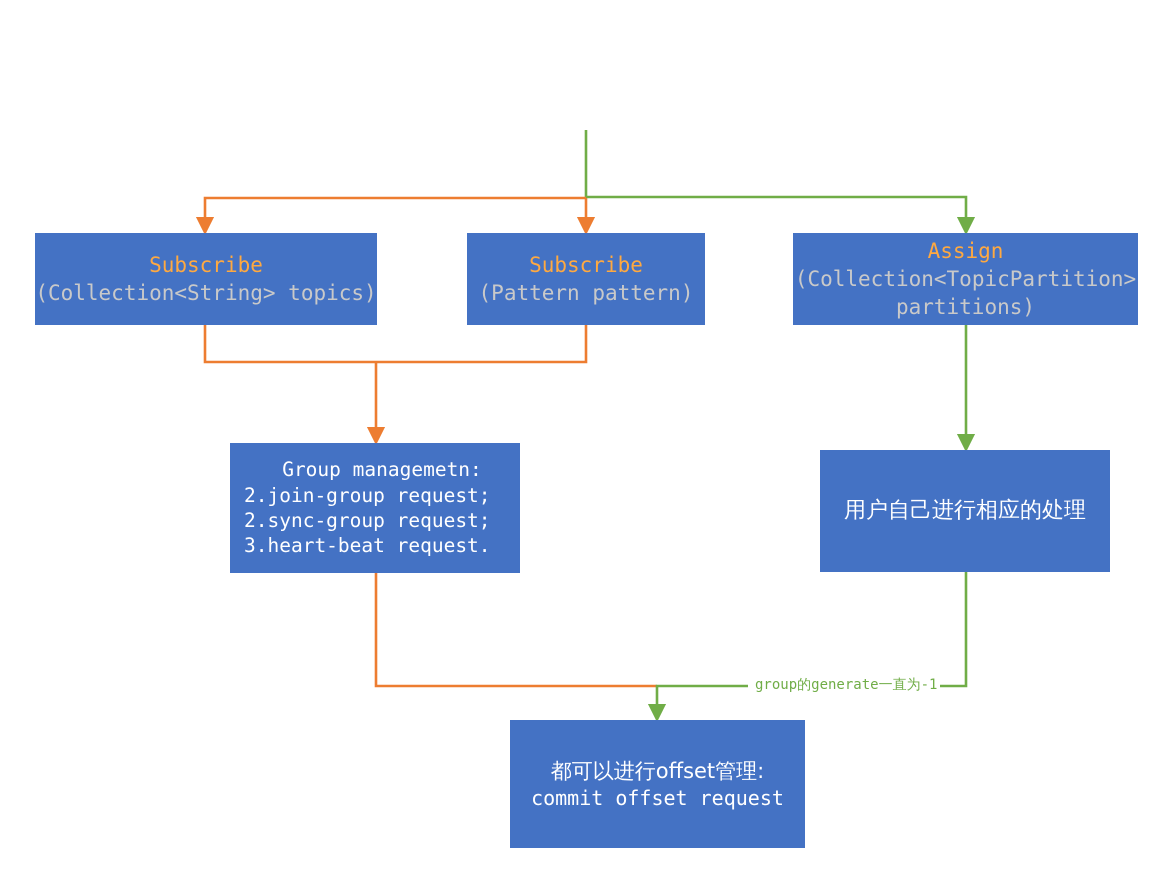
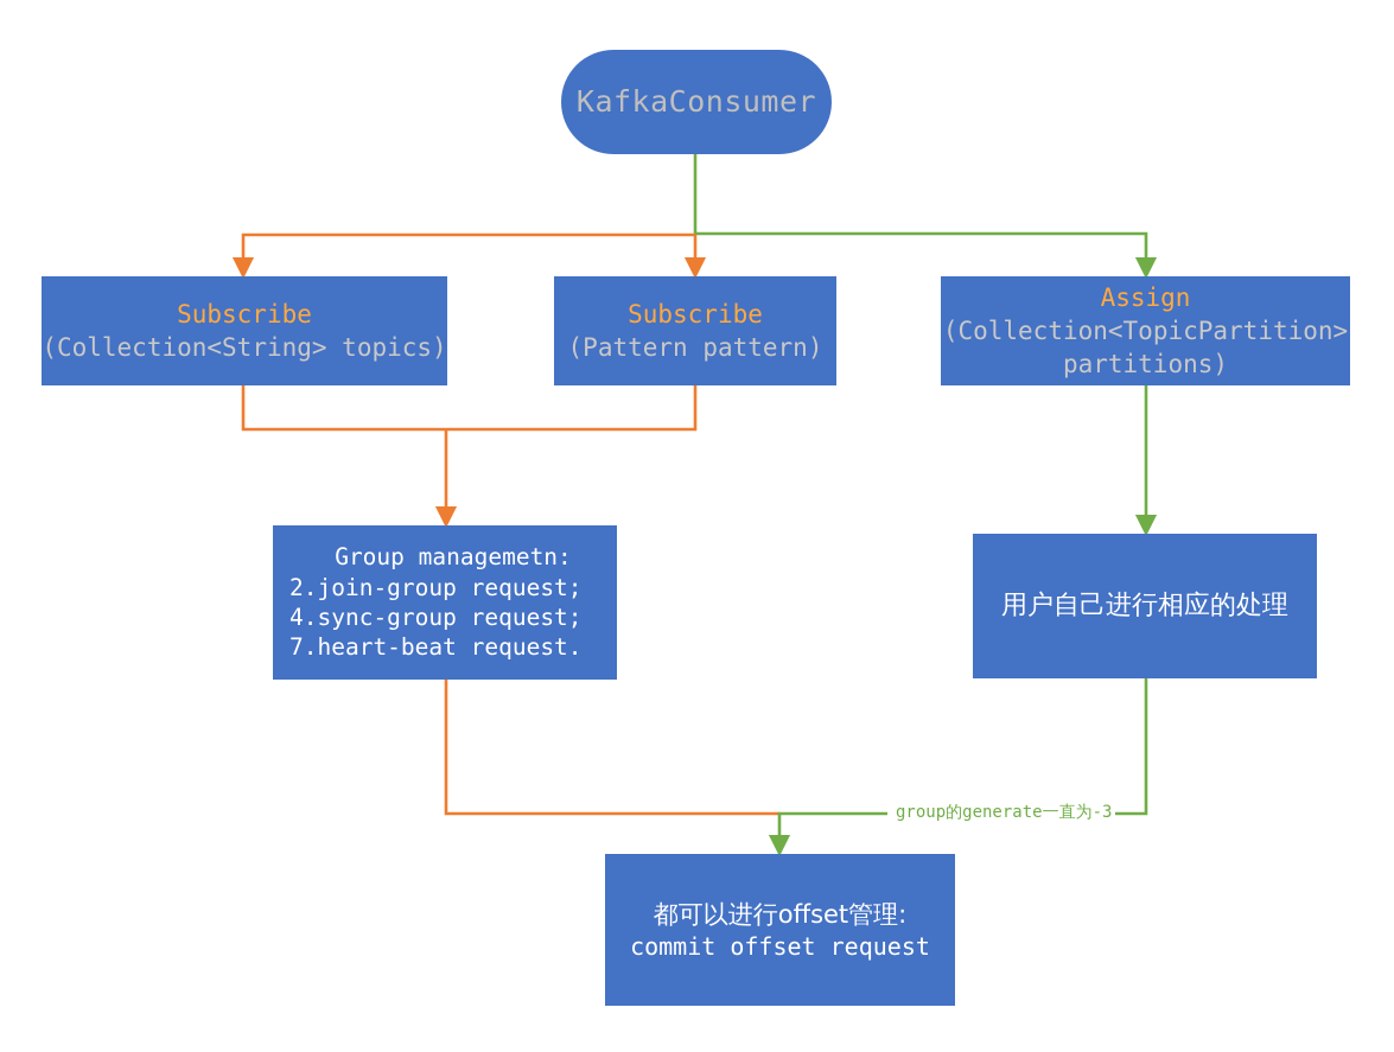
- group的generate一直为-1
+ group的generate一直为-3
+ KafkaConsumer
  Subscribe
  (Collection<String> topics)
  Subscribe
  (Pattern pattern)
  Assign
  (Collection<TopicPartition>
  partitions)
  Group managemetn:
  2.join-group request;
- 2.sync-group request;
+ 4.sync-group request;
- 3.heart-beat request.
+ 7.heart-beat request.
  用户自己进行相应的处理
  都可以进行offset管理:
  commit offset request
